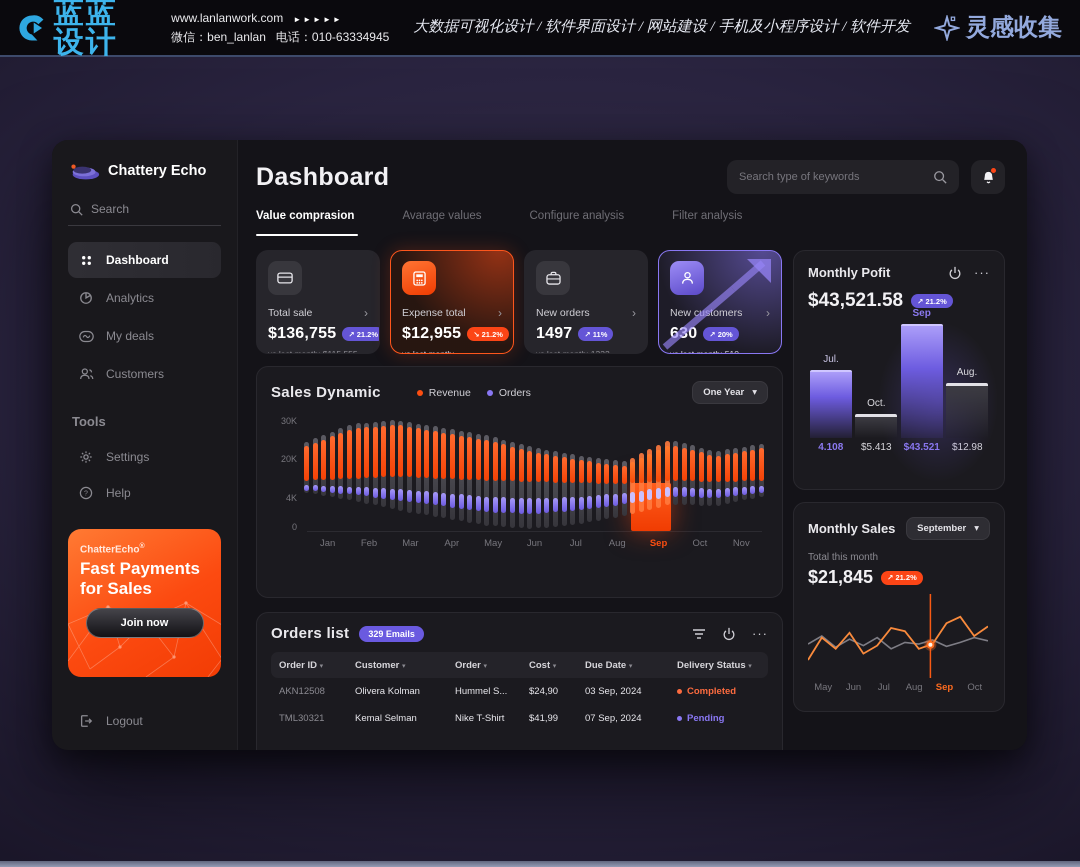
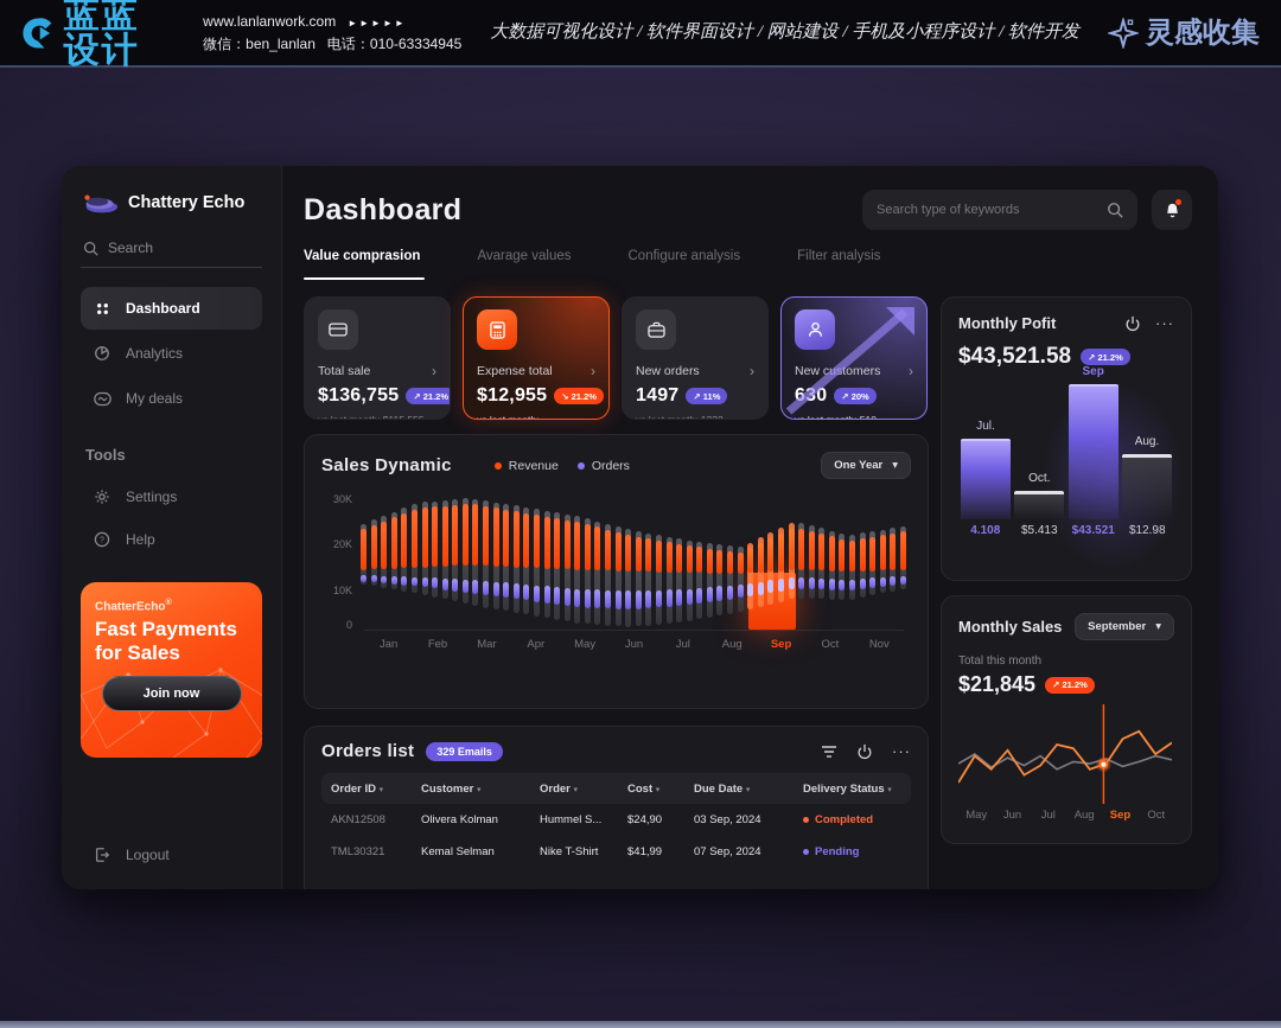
  蓝蓝设计
  www.lanlanwork.com ►►►►►
  微信：ben_lanlan 电话：010-63334945
  大数据可视化设计 / 软件界面设计 / 网站建设 / 手机及小程序设计 / 软件开发
  灵感收集
  Chattery Echo
  Search
  Dashboard
  Analytics
  My deals
- Customers
  Tools
  Settings
  Help
  ChatterEcho
  Fast Payments for Sales
  Join now
  Logout
  Dashboard
  Search type of keywords
  Value comprasion
  Avarage values
  Configure analysis
  Filter analysis
  Total sale
  ›
  $136,755
  ↗ 21.2%
  Expense total
  ›
  $12,955
  ↘ 21.2%
  New orders
  ›
  1497
  ↗ 11%
  New customers
  ›
  630
  ↗ 20%
  Sales Dynamic
  Revenue
  Orders
  One Year
  ▾
  30K
  20K
- 4K
+ 10K
  0
  Jan
  Feb
  Mar
  Apr
  May
  Jun
  Jul
  Aug
  Sep
  Oct
  Nov
  Orders list
  329 Emails
  ···
  Order ID
  Customer
  Order
  Cost
  Due Date
  Delivery Status
  AKN12508
  Olivera Kolman
  Hummel S...
  $24,90
  03 Sep, 2024
  Completed
  TML30321
  Kemal Selman
  Nike T-Shirt
  $41,99
  07 Sep, 2024
  Pending
  Monthly Pofit
  ···
  $43,521.58
  ↗ 21.2%
  Jul.
  Oct.
  Sep
  Aug.
  4.108
  Monthly Sales
  September
  ▾
  Total this month
  $21,845
  ↗ 21.2%
  May
  Jun
  Jul
  Aug
  Sep
  Oct
